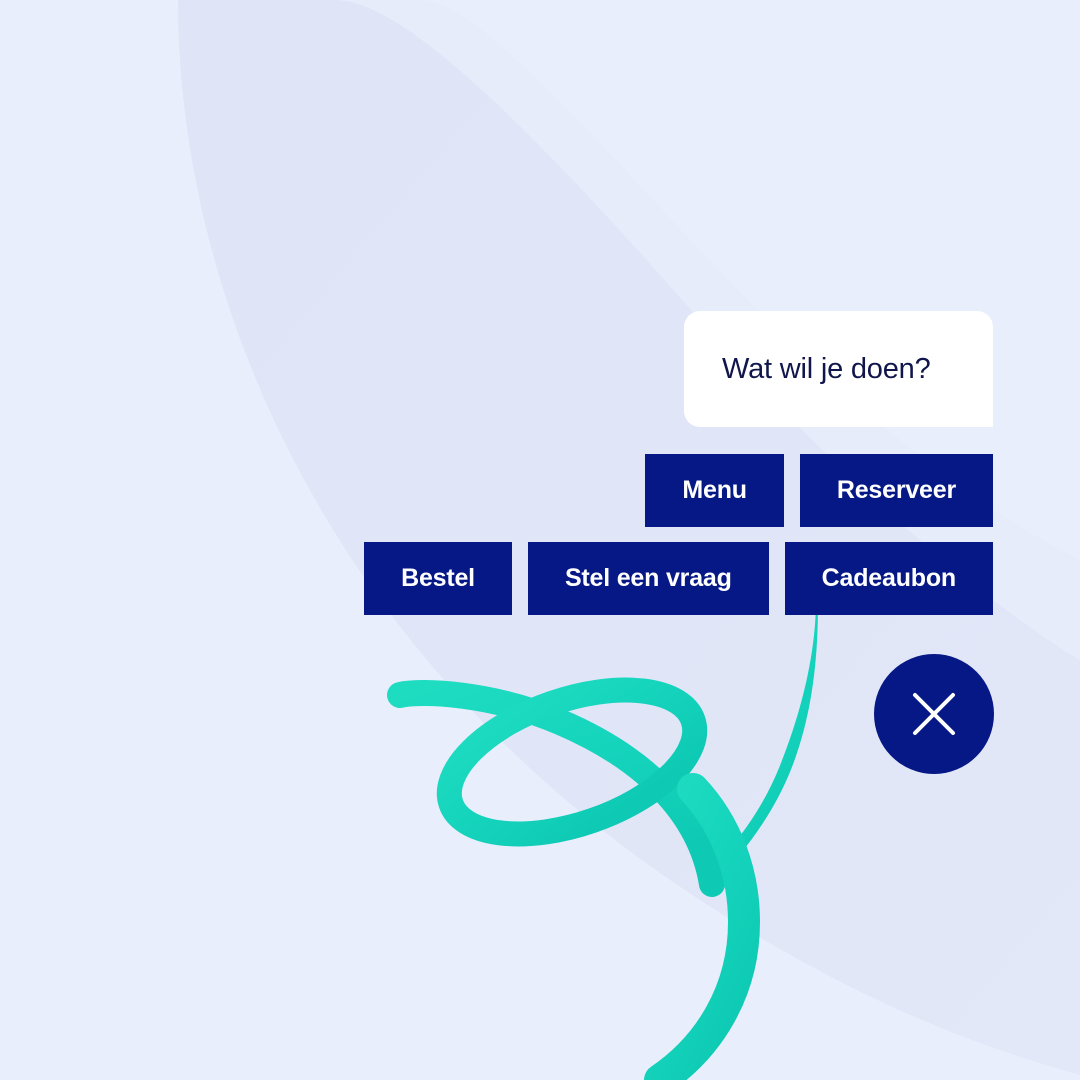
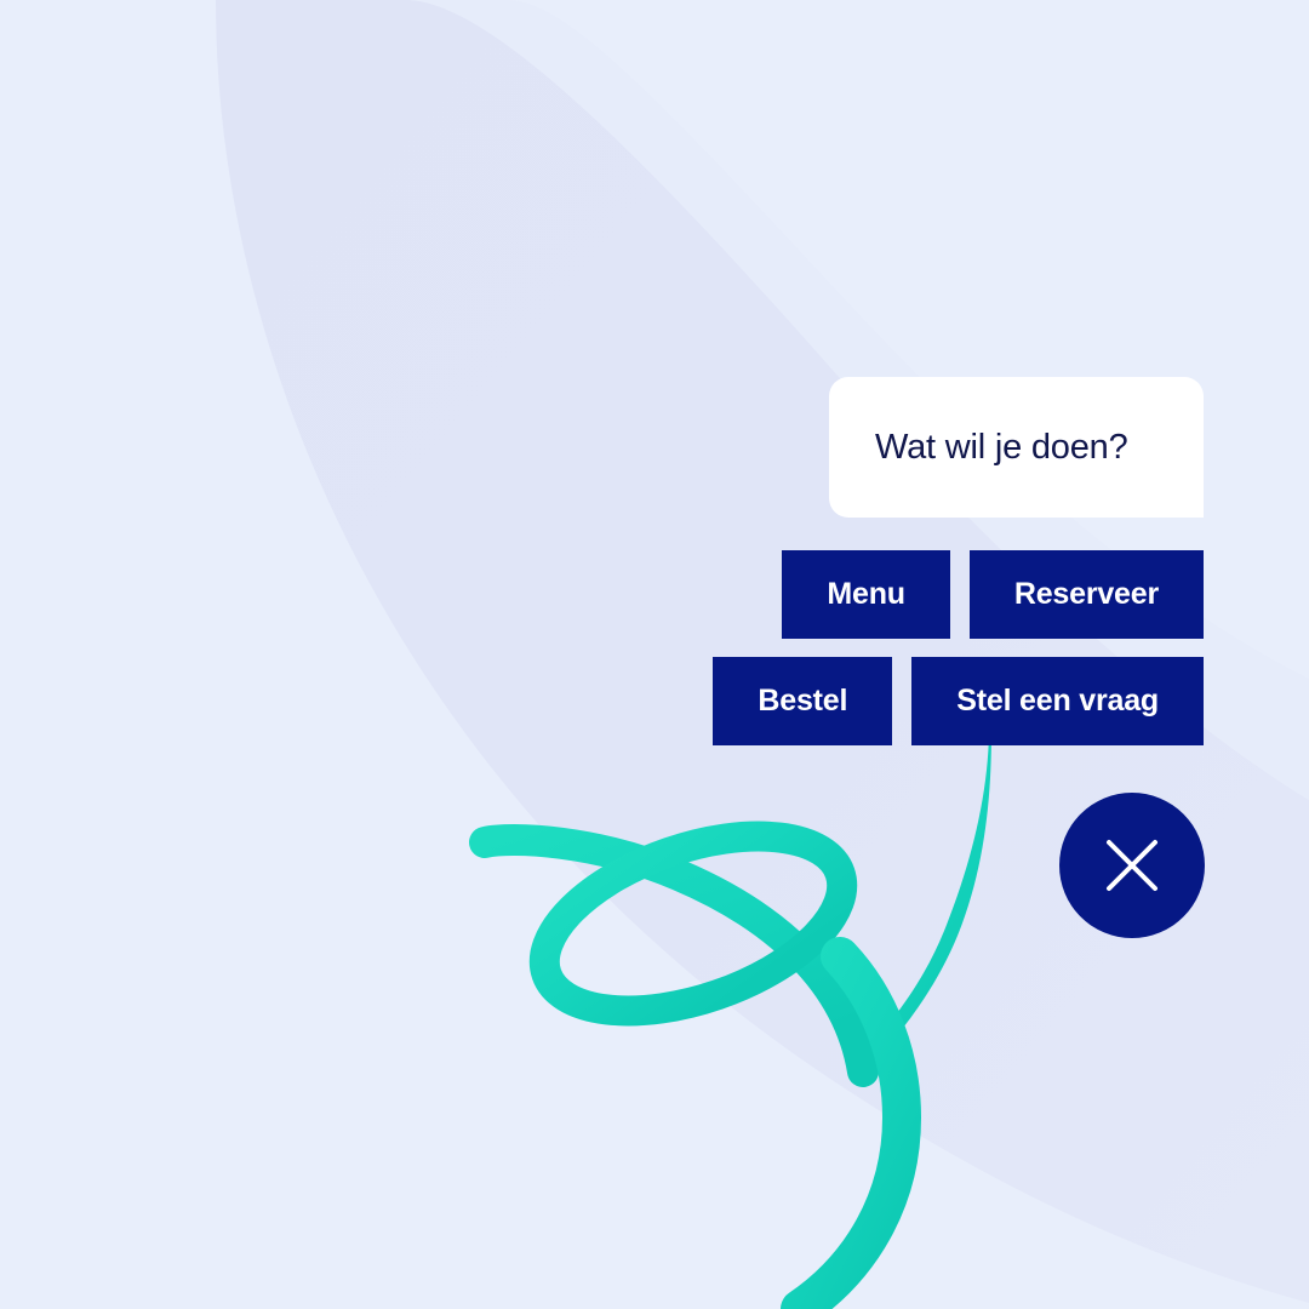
  Wat wil je doen?
  Menu
  Reserveer
  Bestel
  Stel een vraag
- Cadeaubon
